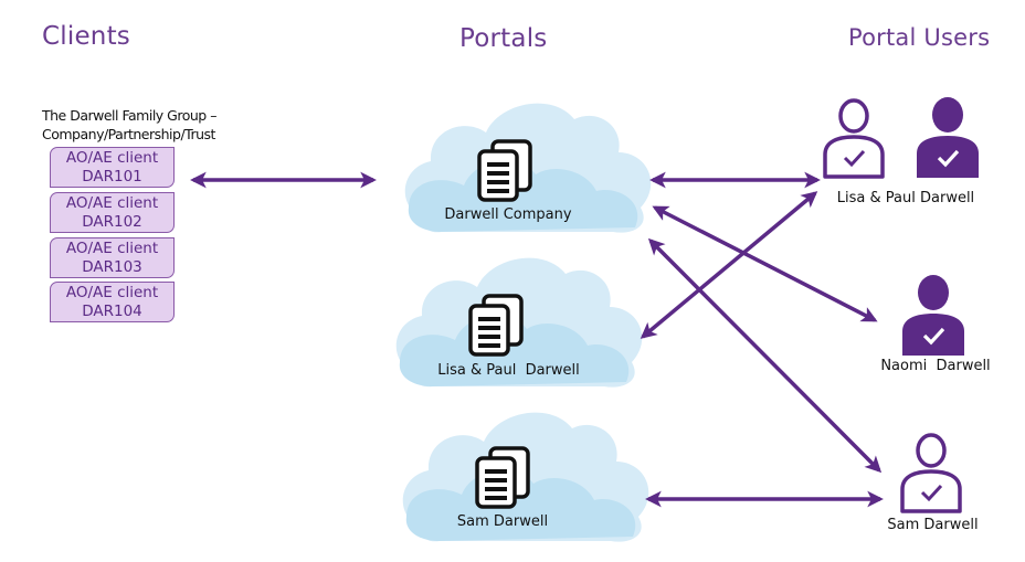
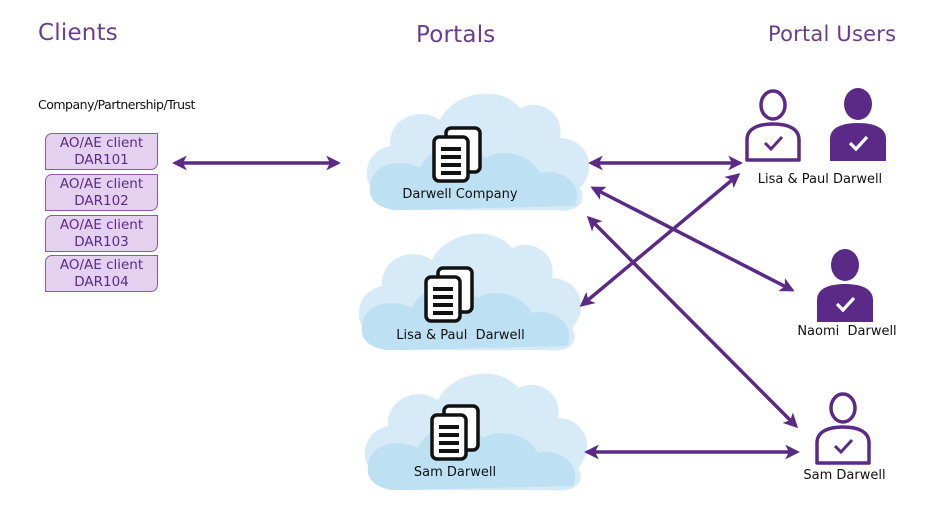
  Clients
  Portals
  Portal Users
- The Darwell Family Group –
  Company/Partnership/Trust
  AO/AE client
  DAR101
  AO/AE client
  DAR102
  AO/AE client
  DAR103
  AO/AE client
  DAR104
  Darwell Company
  Lisa & Paul Darwell
  Sam Darwell
  Lisa & Paul Darwell
  Naomi Darwell
  Sam Darwell
